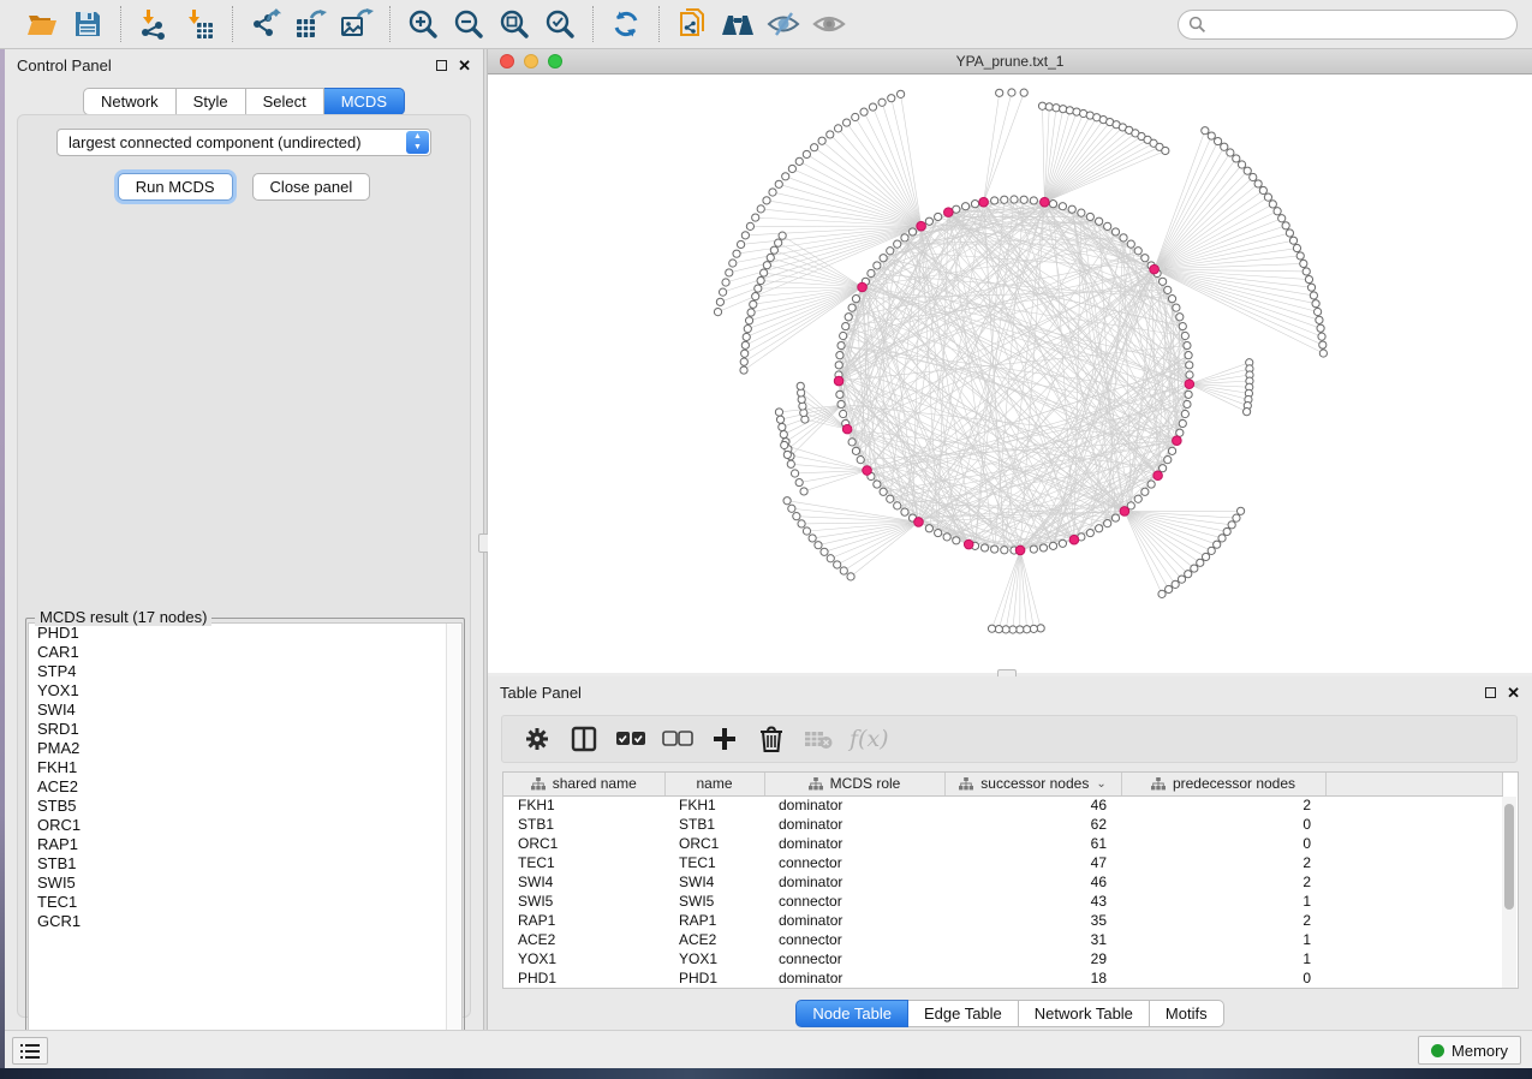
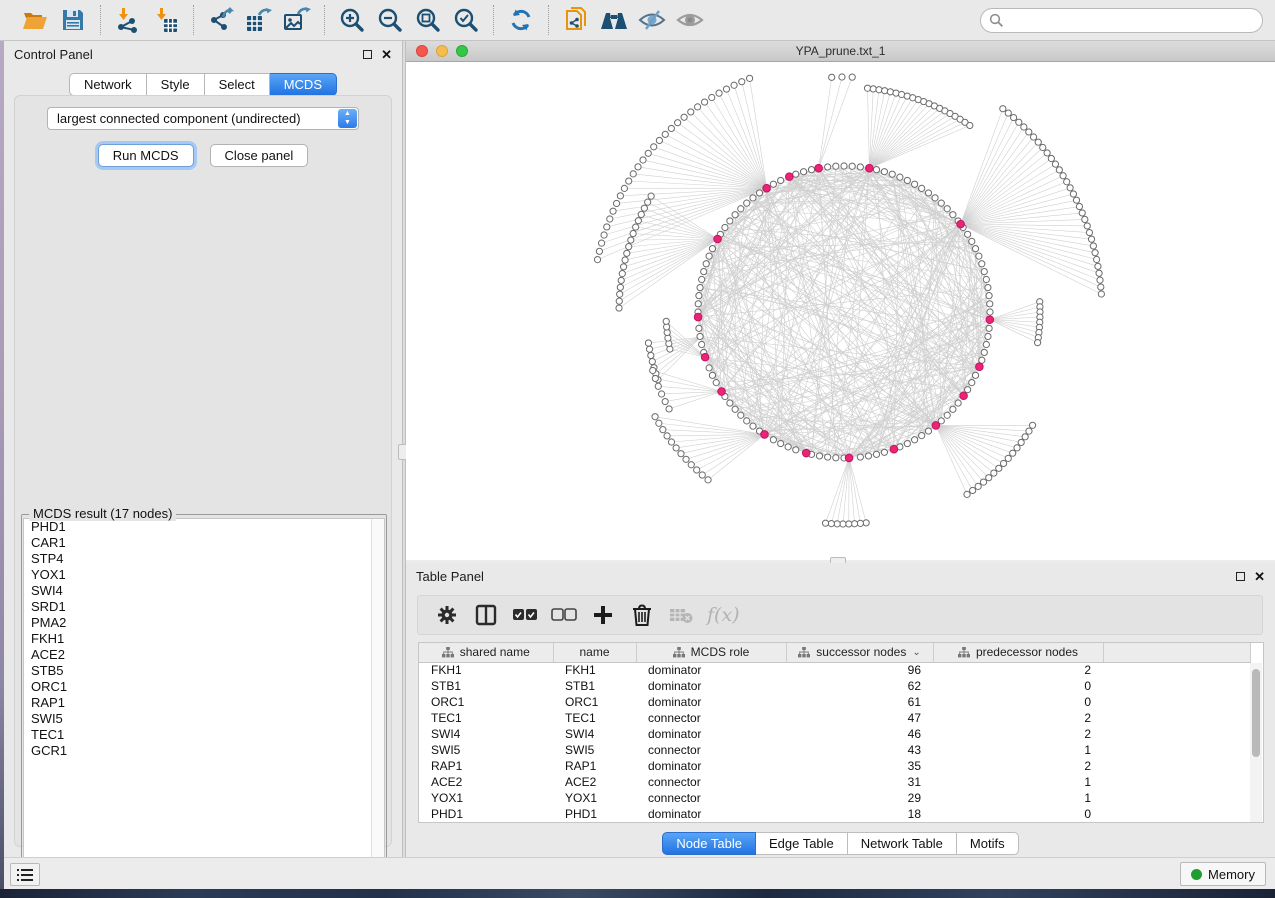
  Control Panel
  ✕
  Network
  Style
  Select
  MCDS
  largest connected component (undirected)
  Run MCDS
  Close panel
  MCDS result (17 nodes)
  PHD1
  CAR1
  STP4
  YOX1
  SWI4
  SRD1
  PMA2
  FKH1
  ACE2
  STB5
  ORC1
  RAP1
- STB1
  SWI5
  TEC1
  GCR1
  YPA_prune.txt_1
  Table Panel
  ✕
  f(x)
  shared name	name	MCDS role	successor nodes ⌄	predecessor nodes
- FKH1	FKH1	dominator	46	2
+ FKH1	FKH1	dominator	96	2
  STB1	STB1	dominator	62	0
  ORC1	ORC1	dominator	61	0
  TEC1	TEC1	connector	47	2
  SWI4	SWI4	dominator	46	2
  SWI5	SWI5	connector	43	1
  RAP1	RAP1	dominator	35	2
  ACE2	ACE2	connector	31	1
  YOX1	YOX1	connector	29	1
  PHD1	PHD1	dominator	18	0
  Node Table
  Edge Table
  Network Table
  Motifs
  Memory
